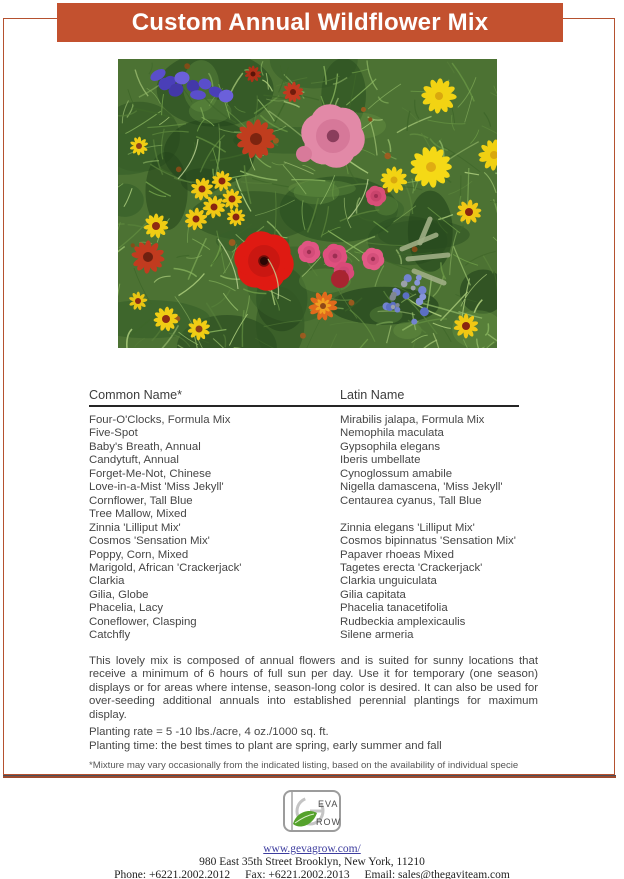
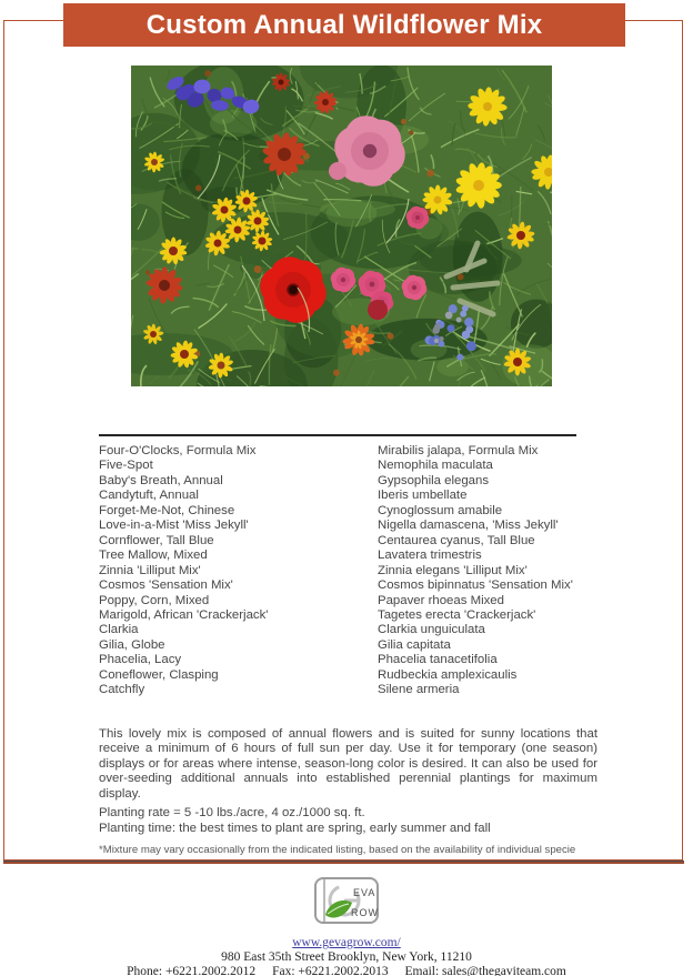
  Custom Annual Wildflower Mix
- Common Name*
- Latin Name
  Four-O'Clocks, Formula Mix
  Mirabilis jalapa, Formula Mix
  Five-Spot
  Nemophila maculata
  Baby's Breath, Annual
  Gypsophila elegans
  Candytuft, Annual
  Iberis umbellate
  Forget-Me-Not, Chinese
  Cynoglossum amabile
  Love-in-a-Mist 'Miss Jekyll'
  Nigella damascena, 'Miss Jekyll'
  Cornflower, Tall Blue
  Centaurea cyanus, Tall Blue
  Tree Mallow, Mixed
+ Lavatera trimestris
  Zinnia 'Lilliput Mix'
  Zinnia elegans 'Lilliput Mix'
  Cosmos 'Sensation Mix'
  Cosmos bipinnatus 'Sensation Mix'
  Poppy, Corn, Mixed
  Papaver rhoeas Mixed
  Marigold, African 'Crackerjack'
  Tagetes erecta 'Crackerjack'
  Clarkia
  Clarkia unguiculata
  Gilia, Globe
  Gilia capitata
  Phacelia, Lacy
  Phacelia tanacetifolia
  Coneflower, Clasping
  Rudbeckia amplexicaulis
  Catchfly
  Silene armeria
  This lovely mix is composed of annual flowers and is suited for sunny locations that receive a minimum of 6 hours of full sun per day. Use it for temporary (one season) displays or for areas where intense, season-long color is desired. It can also be used for over-seeding additional annuals into established perennial plantings for maximum display.
  Planting rate = 5 -10 lbs./acre, 4 oz./1000 sq. ft.
  Planting time: the best times to plant are spring, early summer and fall
  *Mixture may vary occasionally from the indicated listing, based on the availability of individual specie
  EVA
  ROW
  www.gevagrow.com/
  980 East 35th Street Brooklyn, New York, 11210
  Phone: +6221.2002.2012 Fax: +6221.2002.2013 Email: sales@thegaviteam.com
